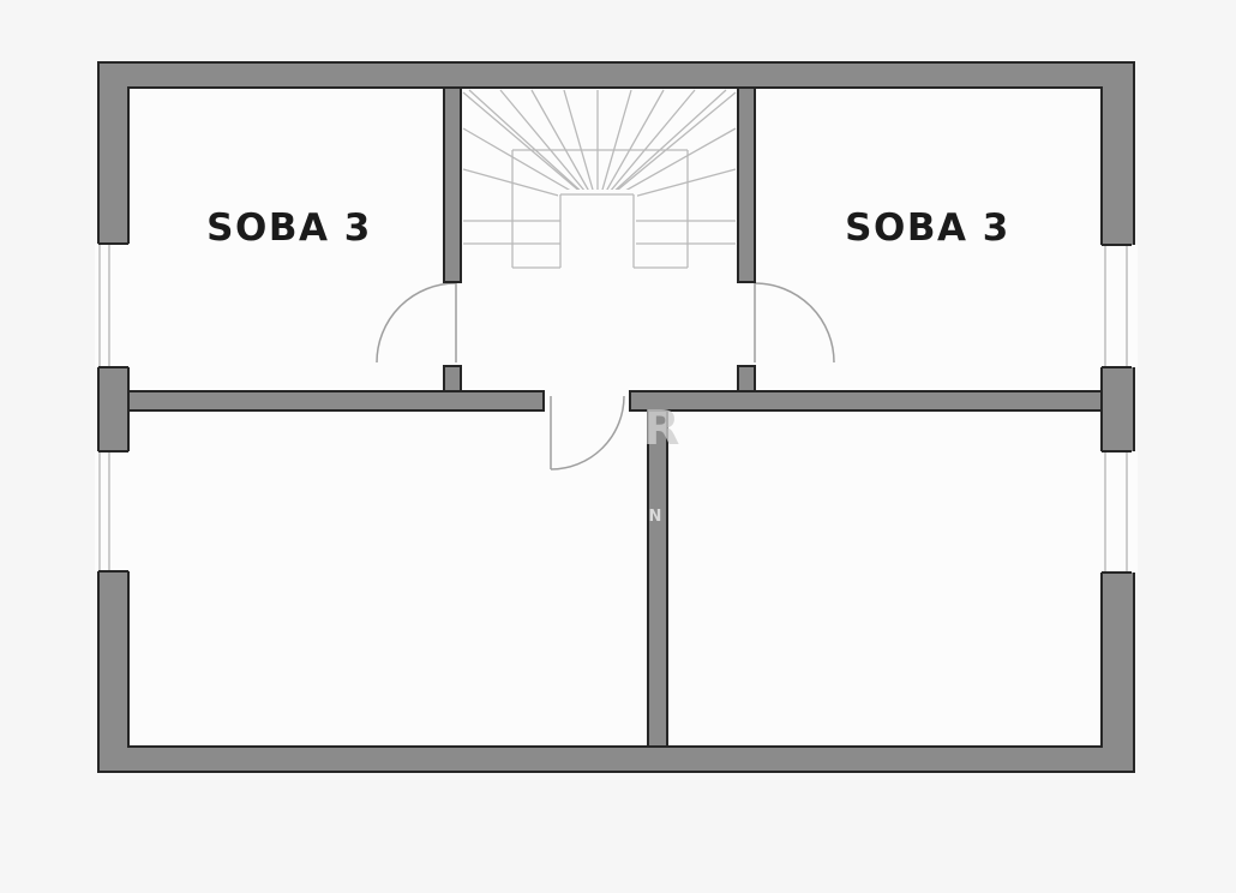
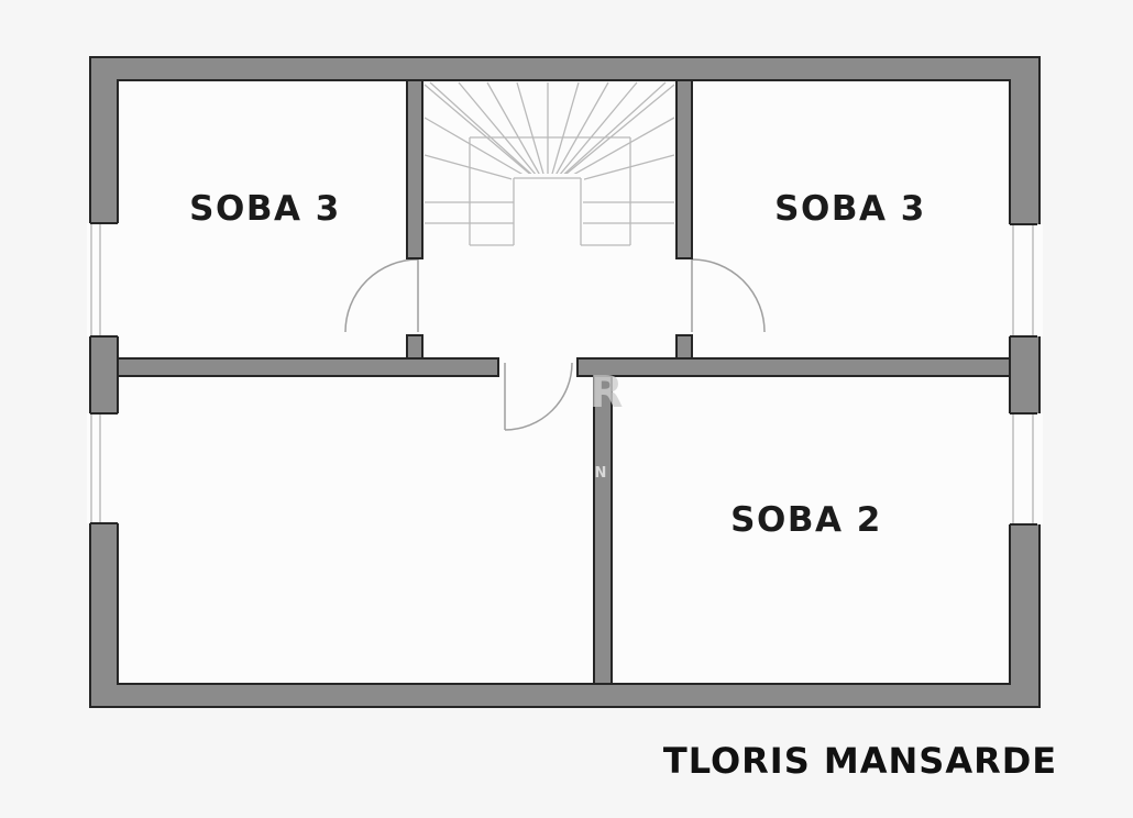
  SOBA 3
  SOBA 3
+ SOBA 2
+ TLORIS MANSARDE
  R
  N
